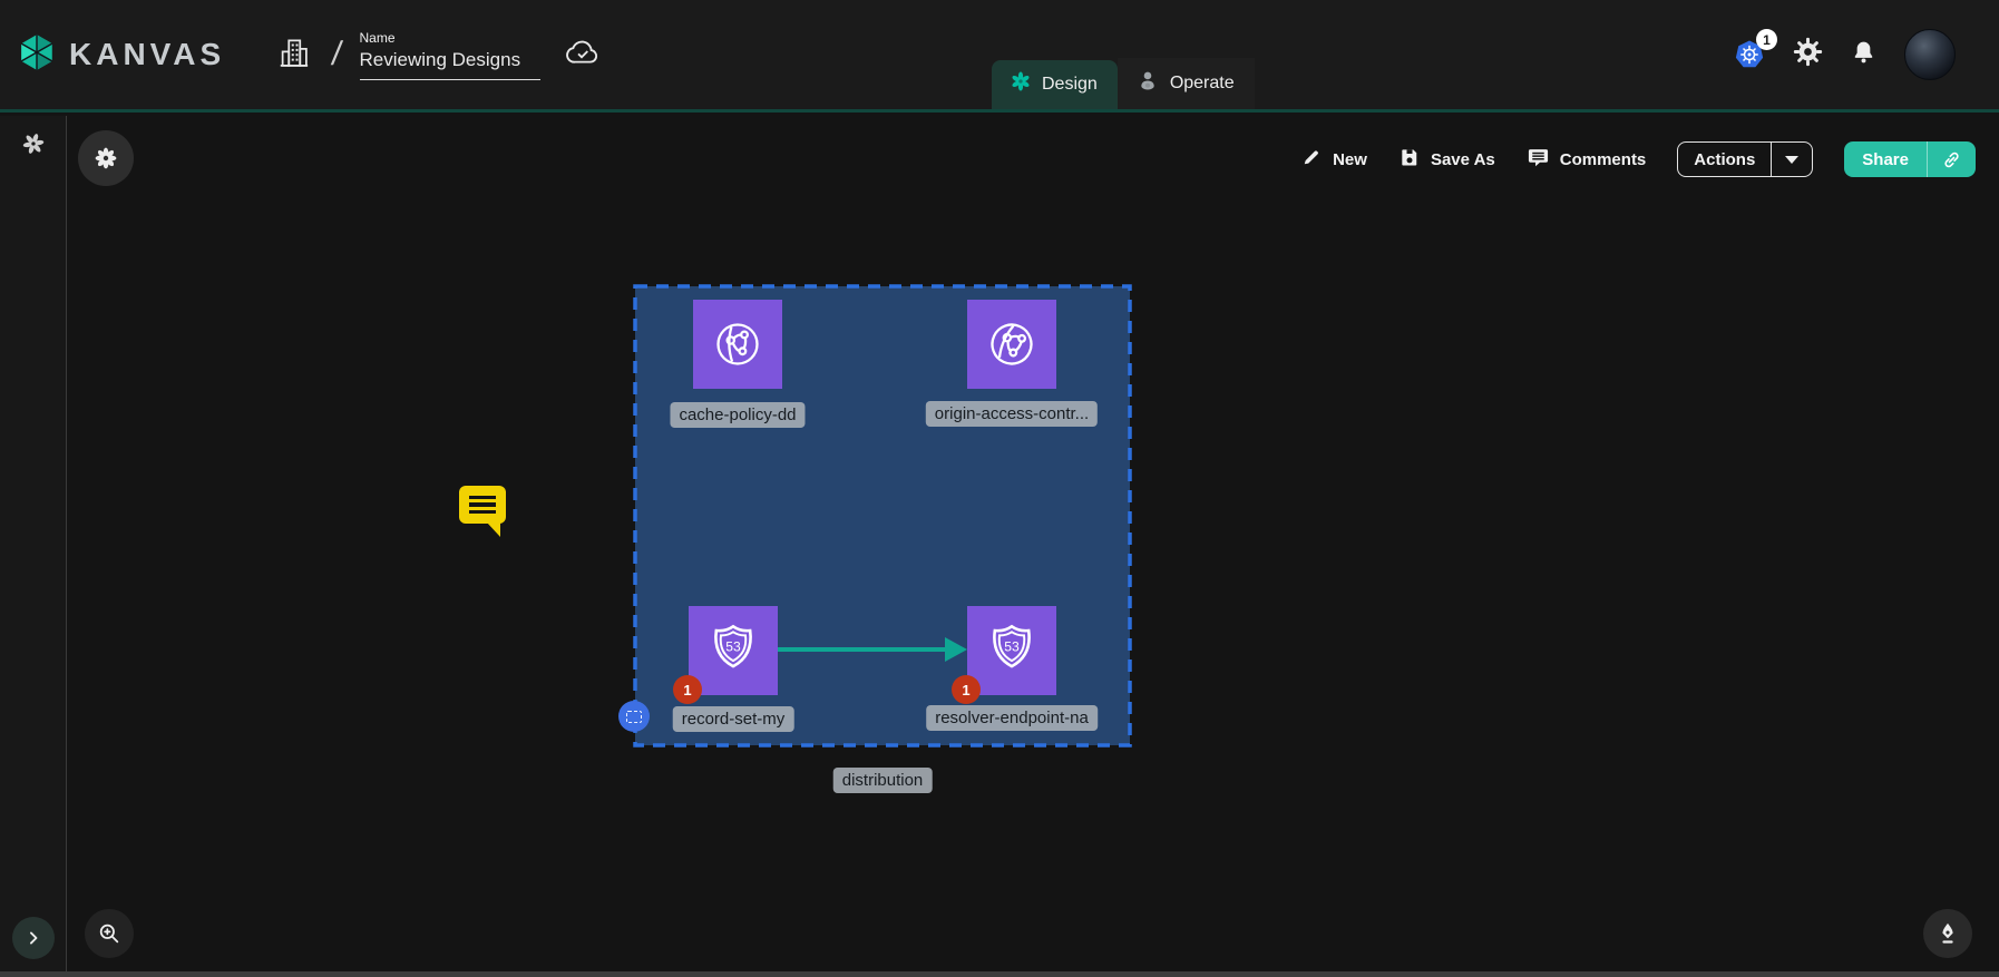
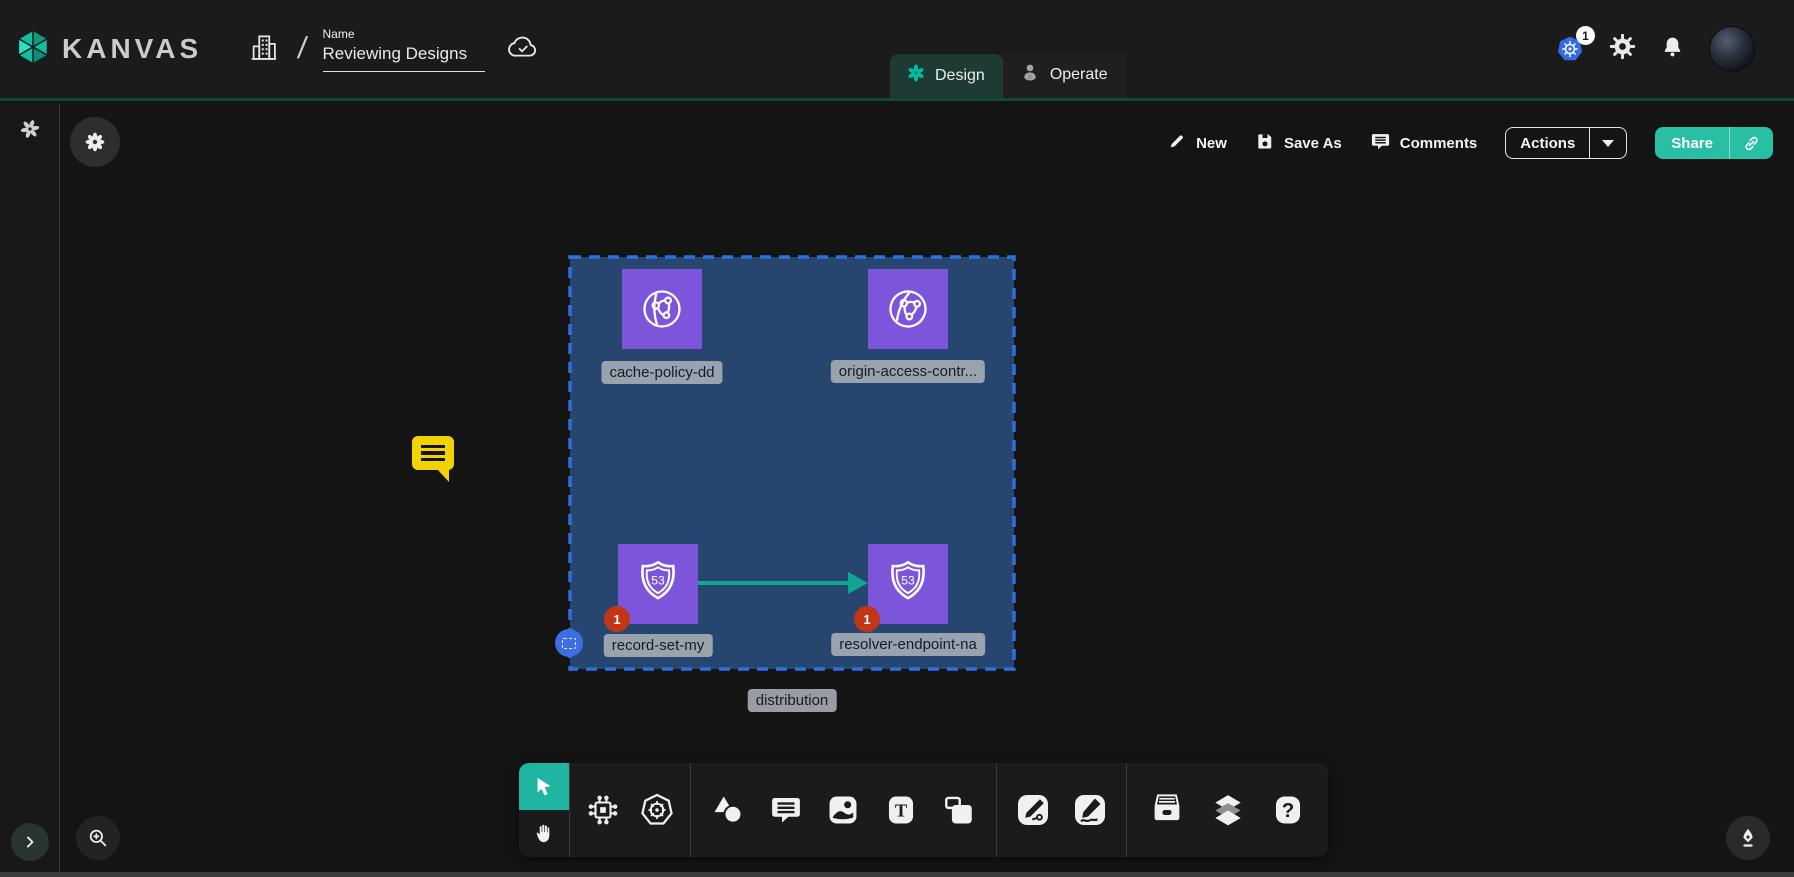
  KANVAS
  Name
  Reviewing Designs
  1
  Design
  Operate
  New
  Save As
  Comments
  Actions
  Share
  53
  1
  53
  1
  cache-policy-dd
  origin-access-contr...
  record-set-my
  resolver-endpoint-na
  distribution
+ T
+ ?
